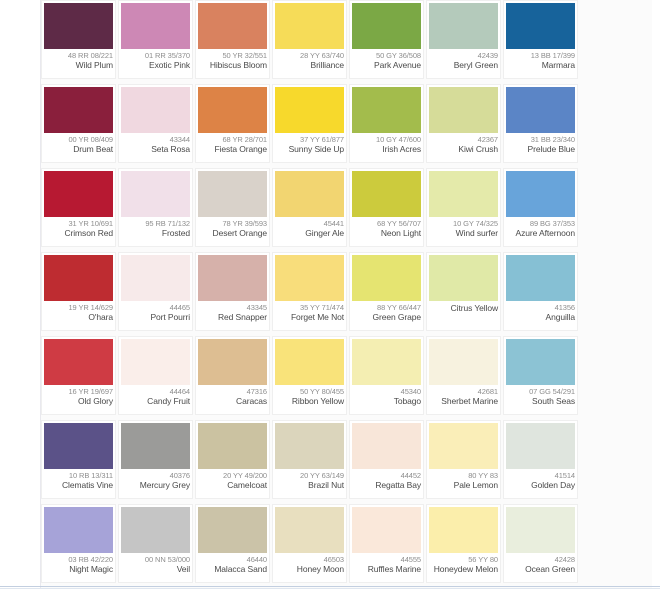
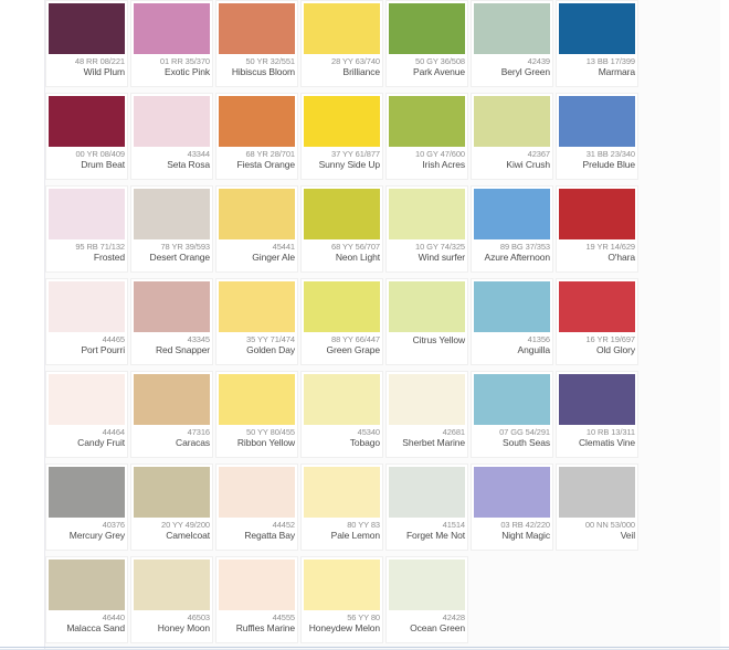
  48 RR 08/221
  Wild Plum
  01 RR 35/370
  Exotic Pink
  50 YR 32/551
  Hibiscus Bloom
  28 YY 63/740
  Brilliance
  50 GY 36/508
  Park Avenue
  42439
  Beryl Green
  13 BB 17/399
  Marmara
  00 YR 08/409
  Drum Beat
  43344
  Seta Rosa
  68 YR 28/701
  Fiesta Orange
  37 YY 61/877
  Sunny Side Up
  10 GY 47/600
  Irish Acres
  42367
  Kiwi Crush
  31 BB 23/340
  Prelude Blue
- 31 YR 10/691
- Crimson Red
  95 RB 71/132
  Frosted
  78 YR 39/593
  Desert Orange
  45441
  Ginger Ale
  68 YY 56/707
  Neon Light
  10 GY 74/325
  Wind surfer
  89 BG 37/353
  Azure Afternoon
  19 YR 14/629
  O'hara
  44465
  Port Pourri
  43345
  Red Snapper
  35 YY 71/474
- Forget Me Not
+ Golden Day
  88 YY 66/447
  Green Grape
  Citrus Yellow
  41356
  Anguilla
  16 YR 19/697
  Old Glory
  44464
  Candy Fruit
  47316
  Caracas
  50 YY 80/455
  Ribbon Yellow
  45340
  Tobago
  42681
  Sherbet Marine
  07 GG 54/291
  South Seas
  10 RB 13/311
  Clematis Vine
  40376
  Mercury Grey
  20 YY 49/200
  Camelcoat
- 20 YY 63/149
- Brazil Nut
  44452
  Regatta Bay
  80 YY 83
  Pale Lemon
  41514
- Golden Day
+ Forget Me Not
  03 RB 42/220
  Night Magic
  00 NN 53/000
  Veil
  46440
  Malacca Sand
  46503
  Honey Moon
  44555
  Ruffles Marine
  56 YY 80
  Honeydew Melon
  42428
  Ocean Green
